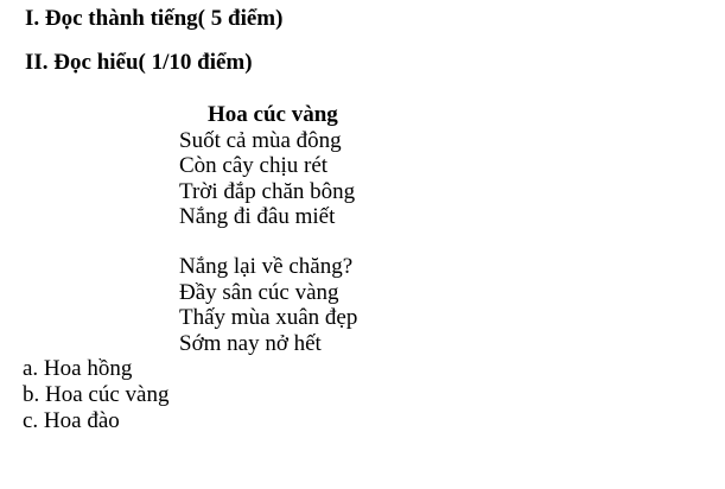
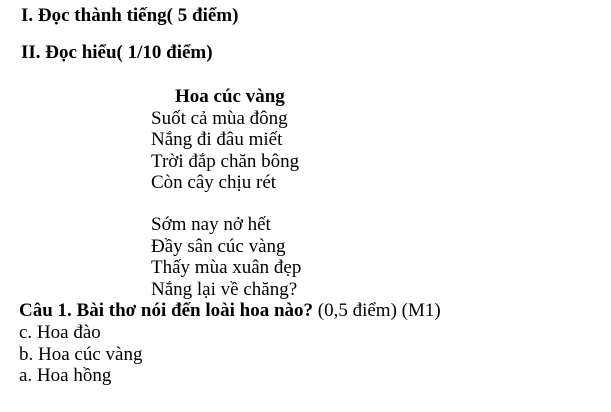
  I. Đọc thành tiếng( 5 điểm)
  II. Đọc hiểu( 1/10 điểm)
  Hoa cúc vàng
  Suốt cả mùa đông
- Còn cây chịu rét
+ Nắng đi đâu miết
  Trời đắp chăn bông
- Nắng đi đâu miết
+ Còn cây chịu rét
- Nắng lại về chăng?
+ Sớm nay nở hết
  Đầy sân cúc vàng
  Thấy mùa xuân đẹp
- Sớm nay nở hết
+ Nắng lại về chăng?
+ Câu 1. Bài thơ nói đến loài hoa nào? (0,5 điểm) (M1)
- a. Hoa hồng
+ c. Hoa đào
  b. Hoa cúc vàng
- c. Hoa đào
+ a. Hoa hồng
